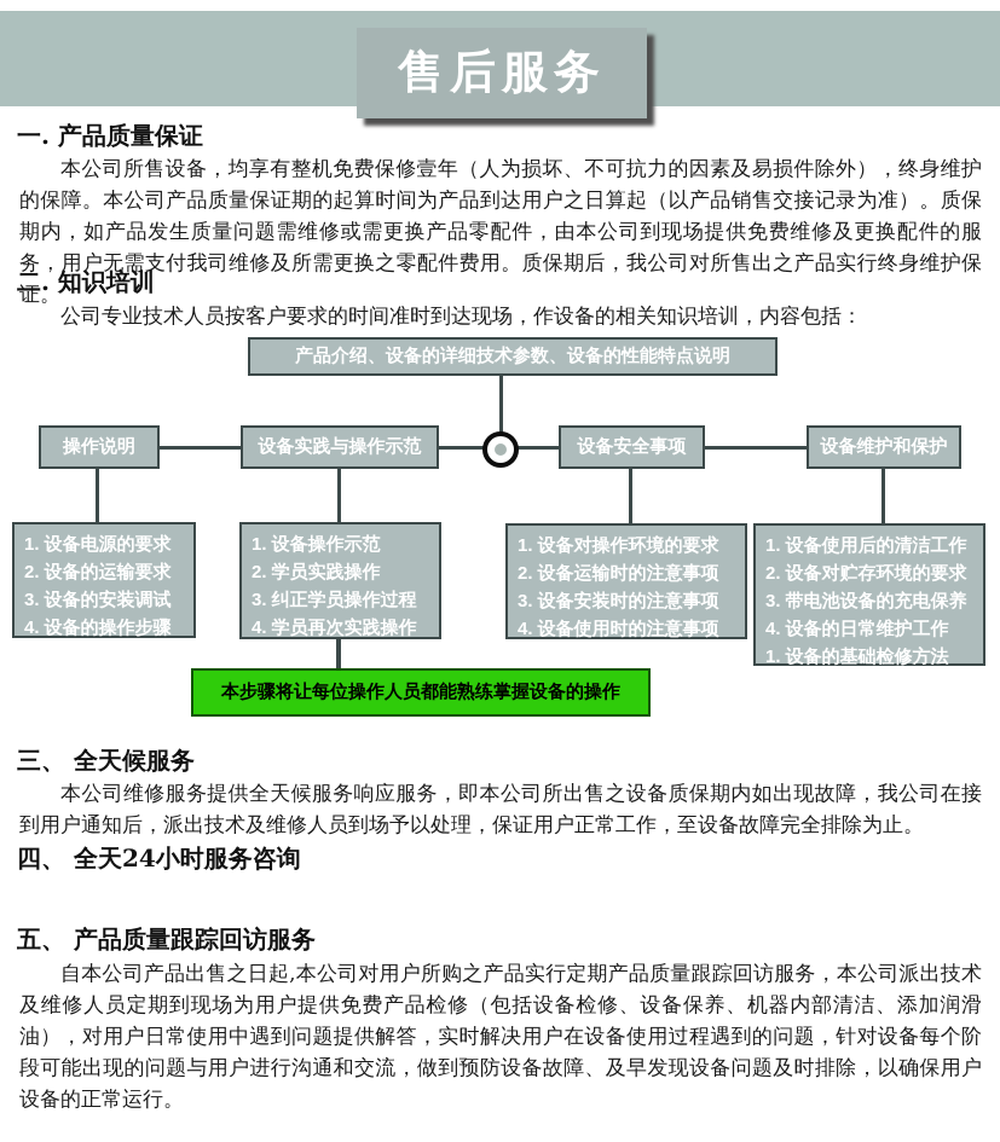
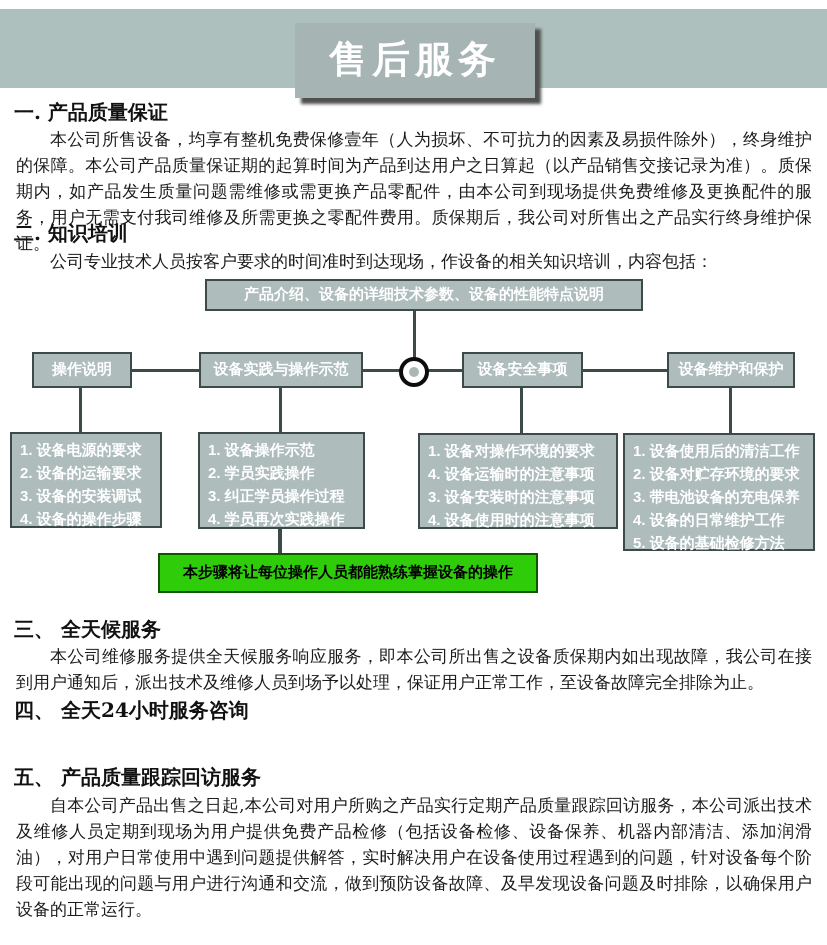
  售后服务
  一. 产品质量保证
  本公司所售设备，均享有整机免费保修壹年（人为损坏、不可抗力的因素及易损件除外），终身维护的保障。本公司产品质量保证期的起算时间为产品到达用户之日算起（以产品销售交接记录为准）。质保期内，如产品发生质量问题需维修或需更换产品零配件，由本公司到现场提供免费维修及更换配件的服务，用户无需支付我司维修及所需更换之零配件费用。质保期后，我公司对所售出之产品实行终身维护保证。
  二. 知识培训
  公司专业技术人员按客户要求的时间准时到达现场，作设备的相关知识培训，内容包括：
  产品介绍、设备的详细技术参数、设备的性能特点说明
  操作说明
  设备实践与操作示范
  设备安全事项
  设备维护和保护
  1. 设备电源的要求
  2. 设备的运输要求
  3. 设备的安装调试
  4. 设备的操作步骤
  1. 设备操作示范
  2. 学员实践操作
  3. 纠正学员操作过程
  4. 学员再次实践操作
  1. 设备对操作环境的要求
- 2. 设备运输时的注意事项
+ 4. 设备运输时的注意事项
  3. 设备安装时的注意事项
  4. 设备使用时的注意事项
  1. 设备使用后的清洁工作
  2. 设备对贮存环境的要求
  3. 带电池设备的充电保养
  4. 设备的日常维护工作
- 1. 设备的基础检修方法
+ 5. 设备的基础检修方法
  本步骤将让每位操作人员都能熟练掌握设备的操作
  三、 全天候服务
  本公司维修服务提供全天候服务响应服务，即本公司所出售之设备质保期内如出现故障，我公司在接到用户通知后，派出技术及维修人员到场予以处理，保证用户正常工作，至设备故障完全排除为止。
  四、 全天24小时服务咨询
  五、 产品质量跟踪回访服务
  自本公司产品出售之日起,本公司对用户所购之产品实行定期产品质量跟踪回访服务，本公司派出技术及维修人员定期到现场为用户提供免费产品检修（包括设备检修、设备保养、机器内部清洁、添加润滑油），对用户日常使用中遇到问题提供解答，实时解决用户在设备使用过程遇到的问题，针对设备每个阶段可能出现的问题与用户进行沟通和交流，做到预防设备故障、及早发现设备问题及时排除，以确保用户设备的正常运行。
